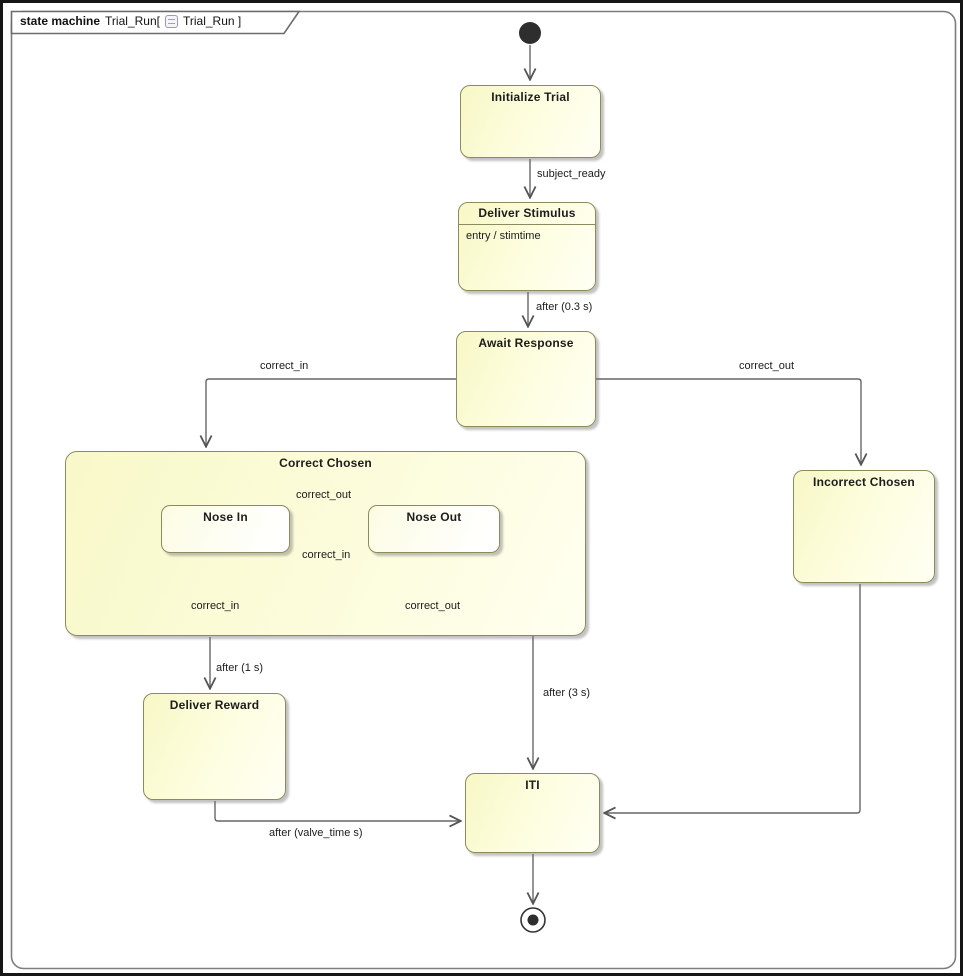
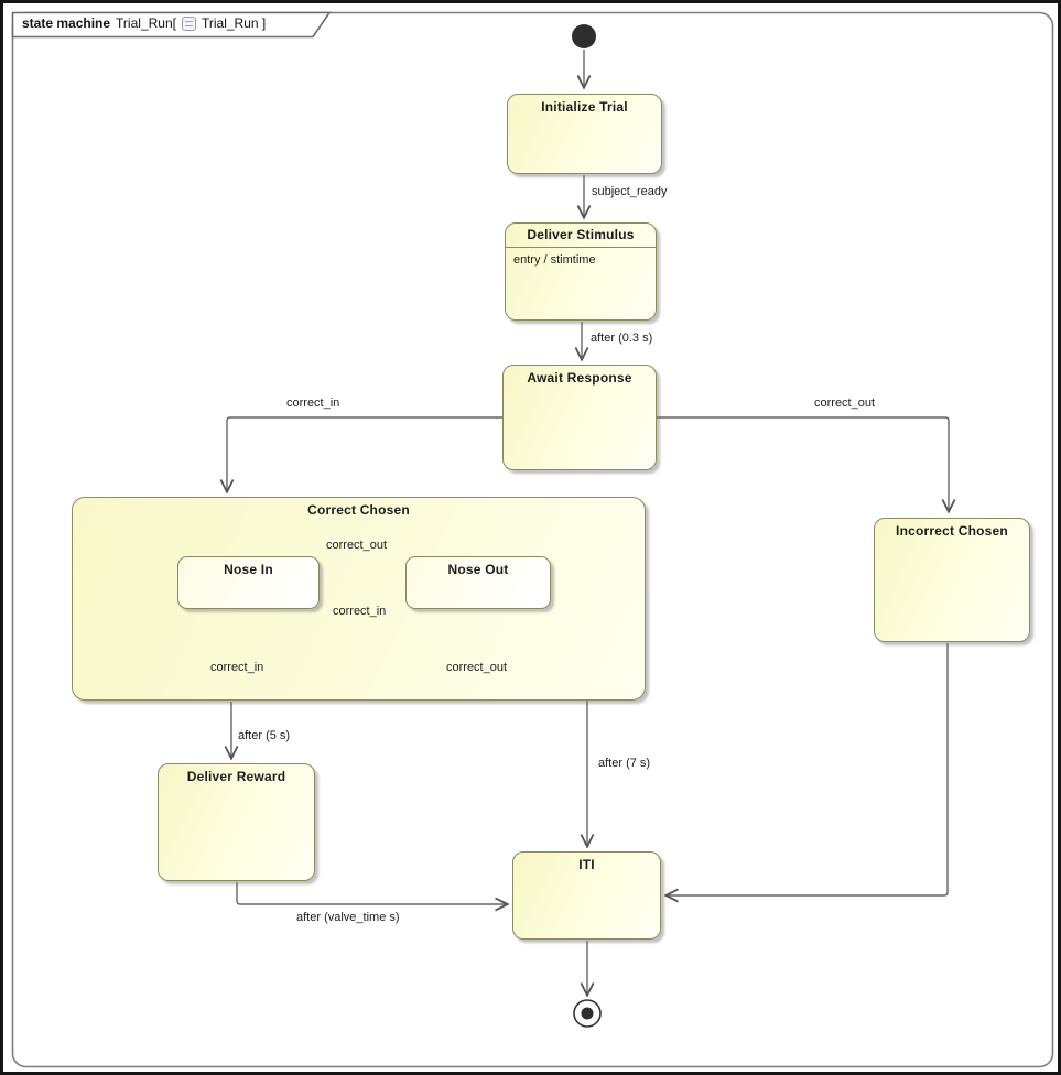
  state machine
  Trial_Run[
  Trial_Run ]
  Correct Chosen
  Initialize Trial
  Deliver Stimulus
  entry / stimtime
  Await Response
  Nose In
  Nose Out
  Incorrect Chosen
  Deliver Reward
  ITI
  subject_ready
  after (0.3 s)
  correct_in
  correct_out
  correct_out
  correct_in
  correct_in
  correct_out
- after (1 s)
+ after (5 s)
- after (3 s)
+ after (7 s)
  after (valve_time s)
